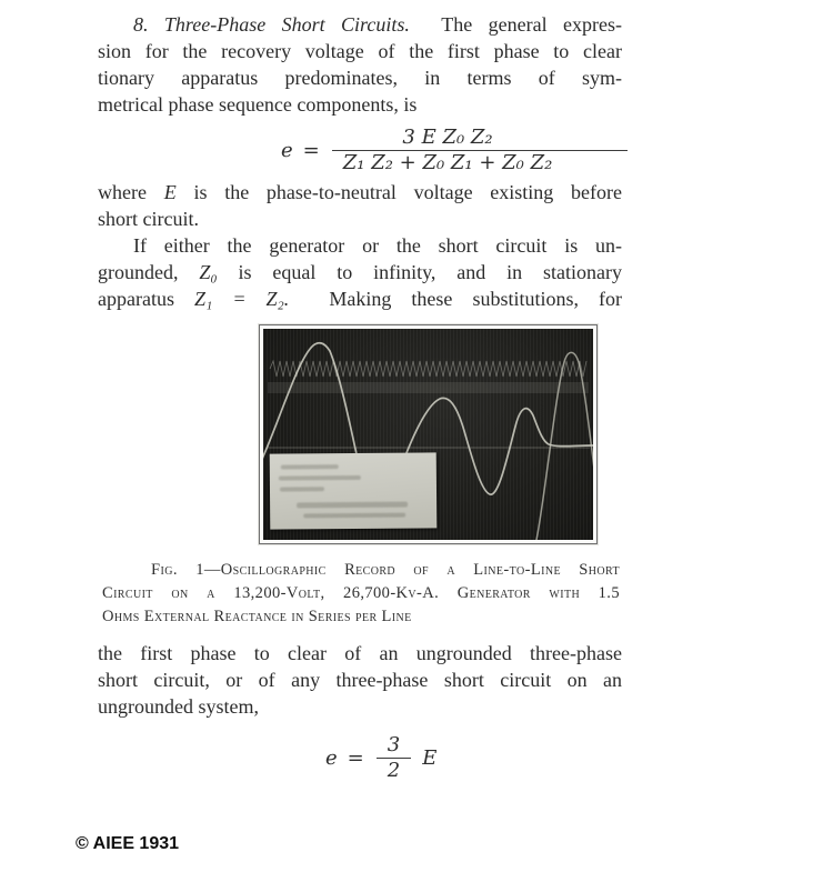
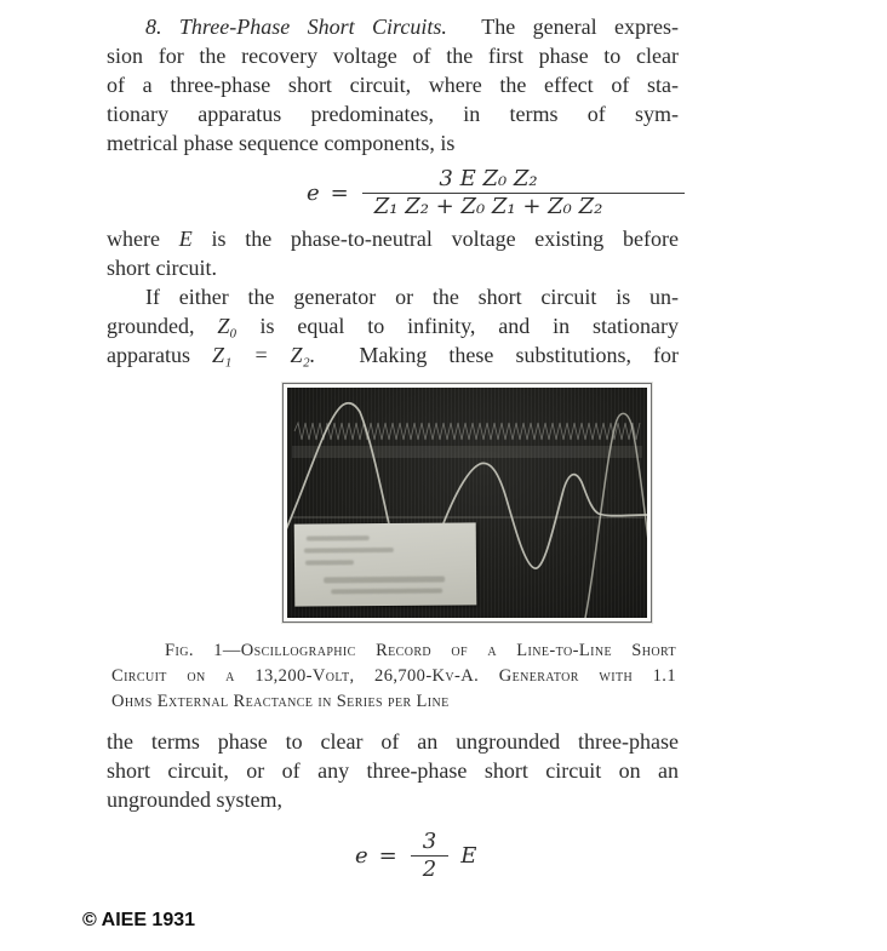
  8. Three-Phase Short Circuits. The general expres-
  sion for the recovery voltage of the first phase to clear
+ of a three-phase short circuit, where the effect of sta-
  tionary apparatus predominates, in terms of sym-
  metrical phase sequence components, is
  e
  =
  3 E Z₀ Z₂
  Z₁ Z₂ + Z₀ Z₁ + Z₀ Z₂
  where E is the phase-to-neutral voltage existing before
  short circuit.
  If either the generator or the short circuit is un-
  grounded, Z₀ is equal to infinity, and in stationary
  apparatus Z₁ = Z₂. Making these substitutions, for
  Fig. 1—Oscillographic Record of a Line-to-Line Short
- Circuit on a 13,200-Volt, 26,700-Kv-A. Generator with 1.5
+ Circuit on a 13,200-Volt, 26,700-Kv-A. Generator with 1.1
  Ohms External Reactance in Series per Line
- the first phase to clear of an ungrounded three-phase
+ the terms phase to clear of an ungrounded three-phase
  short circuit, or of any three-phase short circuit on an
  ungrounded system,
  e
  =
  3
  2
  E
  © AIEE 1931
